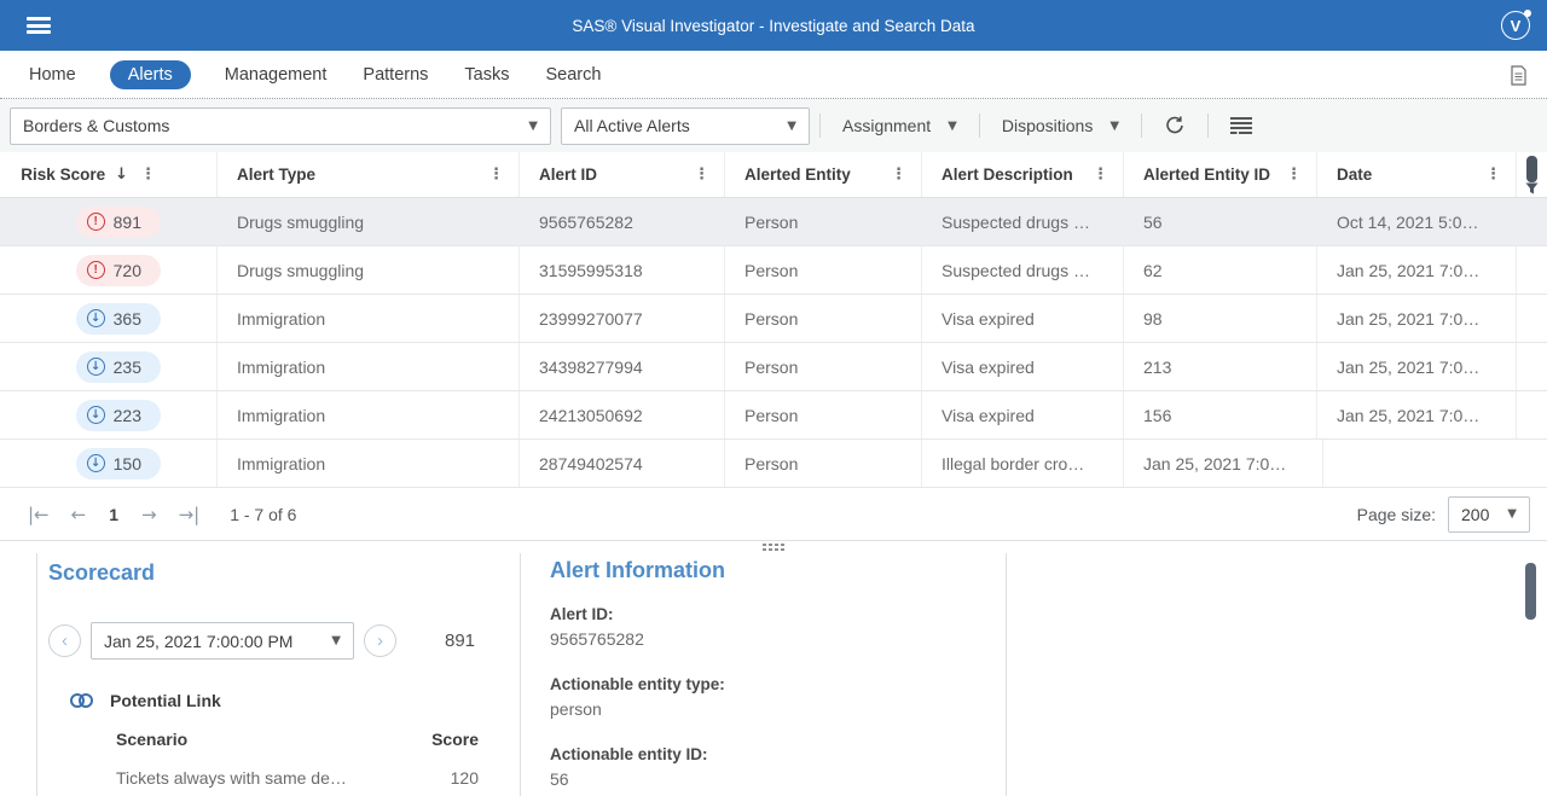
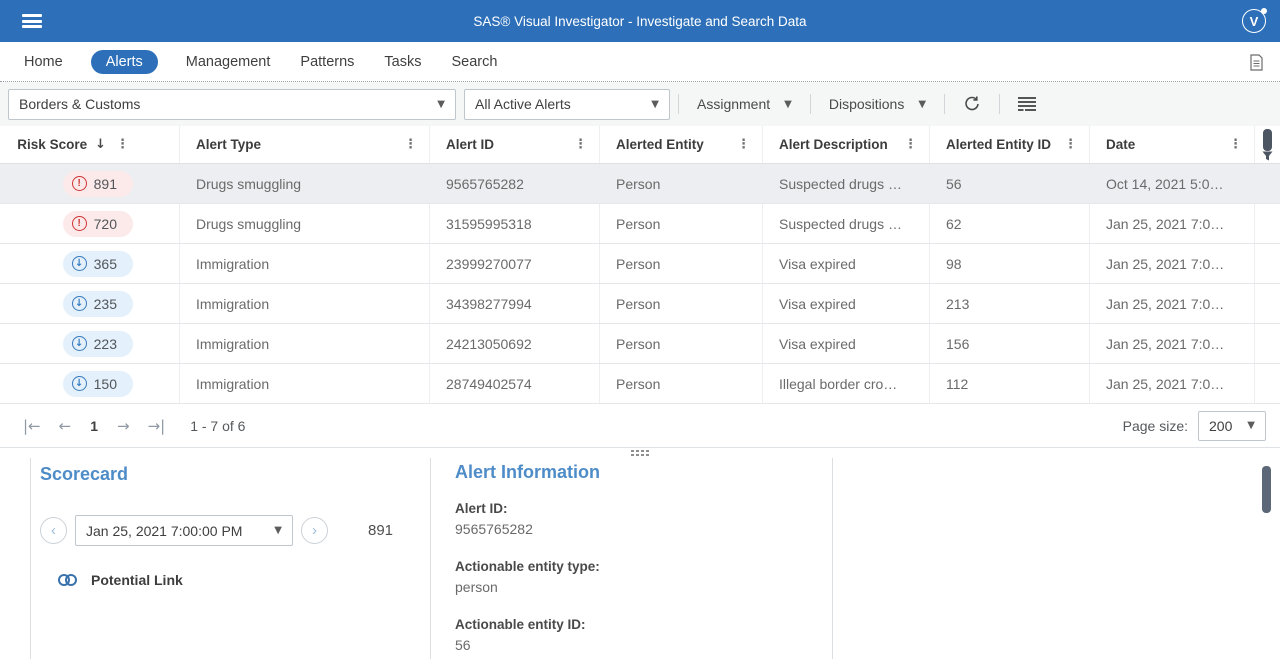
  SAS® Visual Investigator - Investigate and Search Data
  V
  Home
  Alerts
  Management
  Patterns
  Tasks
  Search
  Borders & Customs
  ▼
  All Active Alerts
  ▼
  Assignment
  ▼
  Dispositions
  ▼
  Risk Score
  ↓
  ⋮
  Alert Type
  ⋮
  Alert ID
  ⋮
  Alerted Entity
  ⋮
  Alert Description
  ⋮
  Alerted Entity ID
  ⋮
  Date
  ⋮
  !
  891
  Drugs smuggling
  9565765282
  Person
  Suspected drugs …
  56
  Oct 14, 2021 5:0…
  !
  720
  Drugs smuggling
  31595995318
  Person
  Suspected drugs …
  62
  Jan 25, 2021 7:0…
  ↓
  365
  Immigration
  23999270077
  Person
  Visa expired
  98
  Jan 25, 2021 7:0…
  ↓
  235
  Immigration
  34398277994
  Person
  Visa expired
  213
  Jan 25, 2021 7:0…
  ↓
  223
  Immigration
  24213050692
  Person
  Visa expired
  156
  Jan 25, 2021 7:0…
  ↓
  150
  Immigration
  28749402574
  Person
  Illegal border cro…
+ 112
  Jan 25, 2021 7:0…
  |←
  ←
  1
  →
  →|
  1 - 7 of 6
  Page size:
  200
  ▼
  Scorecard
  ‹
  Jan 25, 2021 7:00:00 PM
  ▼
  ›
  891
  Potential Link
- Scenario
- Score
- Tickets always with same de…
- 120
  Alert Information
  Alert ID:
  9565765282
  Actionable entity type:
  person
  Actionable entity ID:
  56
